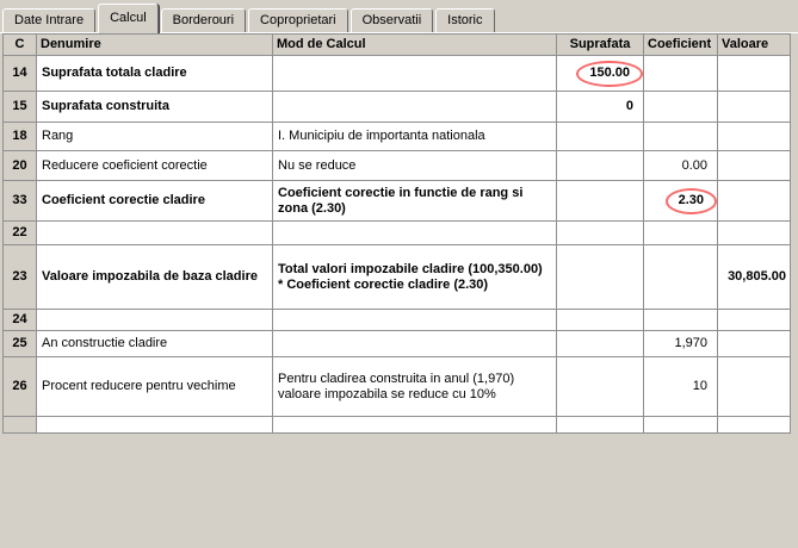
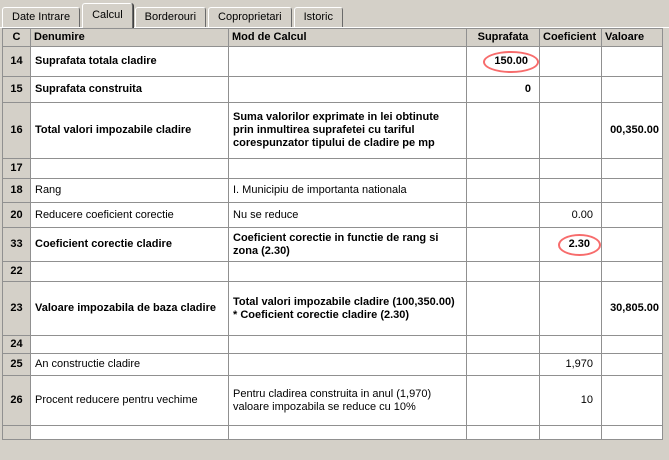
  Date Intrare
  Calcul
  Borderouri
  Coproprietari
- Observatii
  Istoric
  C	Denumire	Mod de Calcul	Suprafata	Coeficient	Valoare
  14	Suprafata totala cladire		150.00
  15	Suprafata construita		0
+ 16	Total valori impozabile cladire	Suma valorilor exprimate in lei obtinute prin inmultirea suprafetei cu tariful corespunzator tipului de cladire pe mp			00,350.00
+ 17
  18	Rang	I. Municipiu de importanta nationala
  20	Reducere coeficient corectie	Nu se reduce		0.00
  33	Coeficient corectie cladire	Coeficient corectie in functie de rang si zona (2.30)		2.30
  22
  23	Valoare impozabila de baza cladire	Total valori impozabile cladire (100,350.00) * Coeficient corectie cladire (2.30)			30,805.00
  24
  25	An constructie cladire			1,970
  26	Procent reducere pentru vechime	Pentru cladirea construita in anul (1,970) valoare impozabila se reduce cu 10%		10
